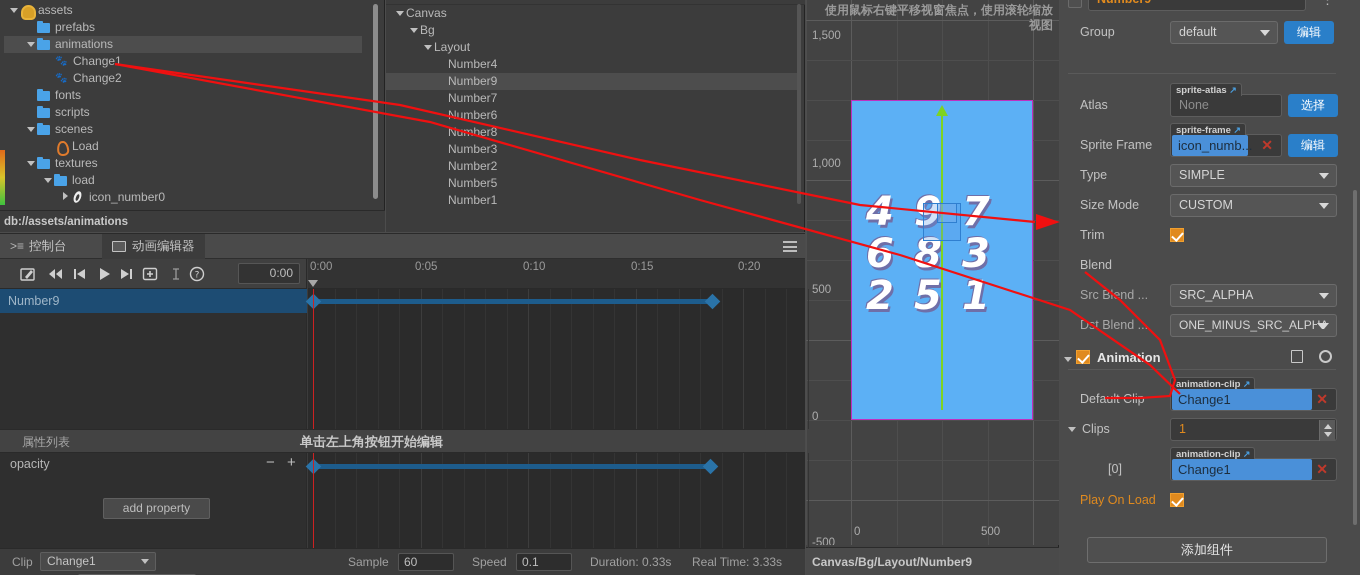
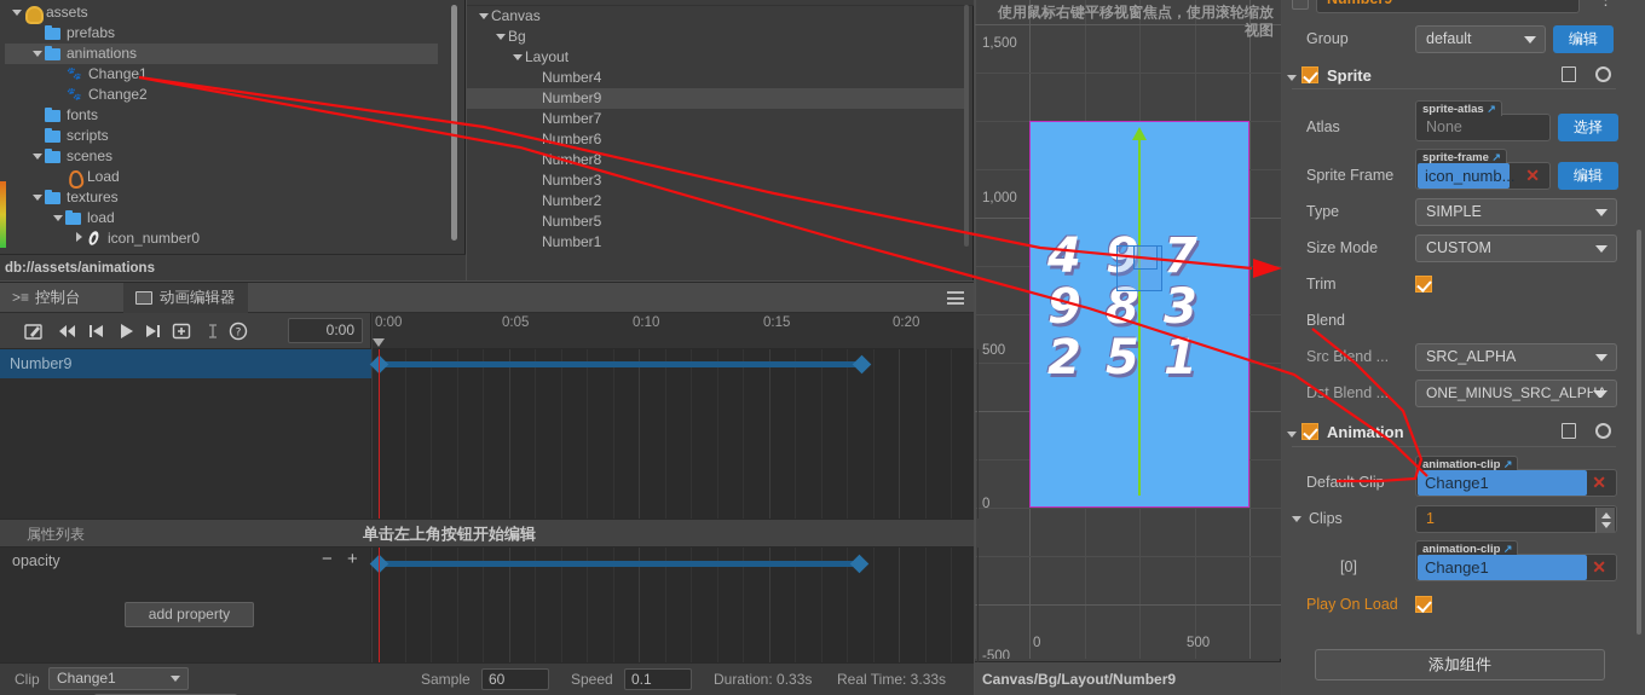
  assets
  prefabs
  animations
  🐾
  Change1
  🐾
  Change2
  fonts
  scripts
  scenes
  Load
  textures
  load
  icon_number0
  db://assets/animations
  Canvas
  Bg
  Layout
  Number4
  Number9
  Number7
  Number6
  Nuber8
  Number3
  Number2
  Number5
  Number1
  1,500
  1,000
  500
  0
  -500
  0
  500
  4
  7
- 6
+ 9
  8
  3
  2
  5
  1
  使用鼠标右键平移视窗焦点，使用滚轮缩放视图
  Canvas/Bg/Layout/Number9
  Group
  default
  编辑
+ Sprite
  Atlas
  sprite-atlas ↗
  None
  选择
  Sprite Frame
  sprite-frame ↗
  icon_numb...
  ✕
  编辑
  Type
  SIMPLE
  Size Mode
  CUSTOM
  Trim
  Blend
  Src Blend ...
  SRC_ALPHA
  Dt Blend ..
  ONE_MINUS_SRC_ALP
  Animaion
  animation-clip ↗
  Change1
  ✕
  Clips
  1
  [0]
  animation-clip ↗
  Change1
  ✕
  Play On Load
  添加组件
  >≡
  控制台
  动画编辑器
  ?
  0:00
  0:00
  0:05
  0:10
  0:15
  0:20
  Number9
  属性列表
  单击左上角按钮开始编辑
  opacity
  −
  +
  add property
  Clip
  Change1
  Sample
  60
  Speed
  0.1
  Duration: 0.33s
  Real Time: 3.33s
